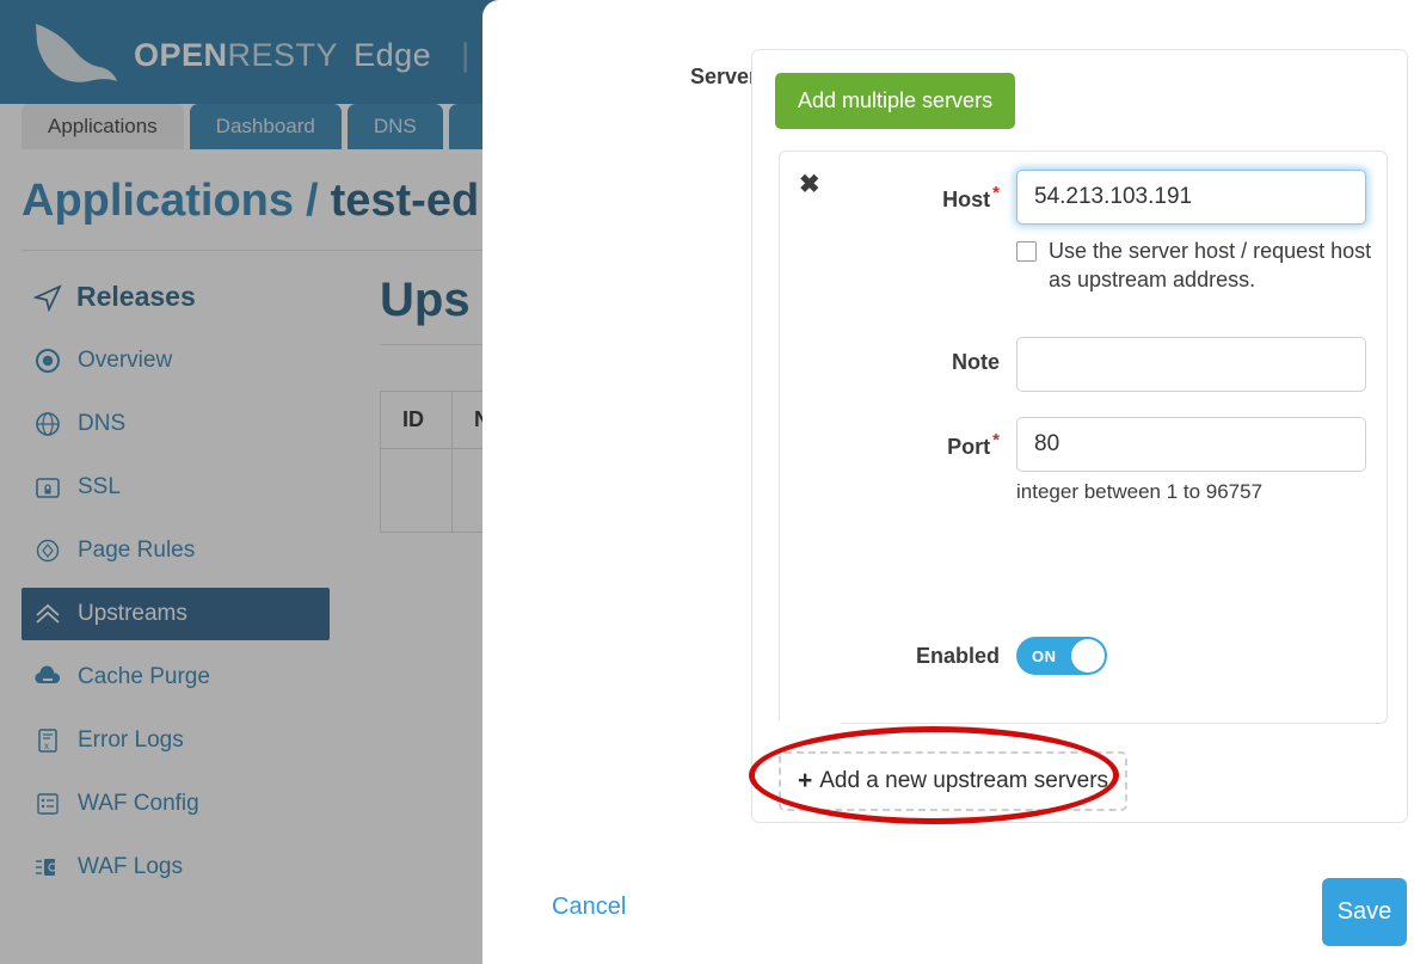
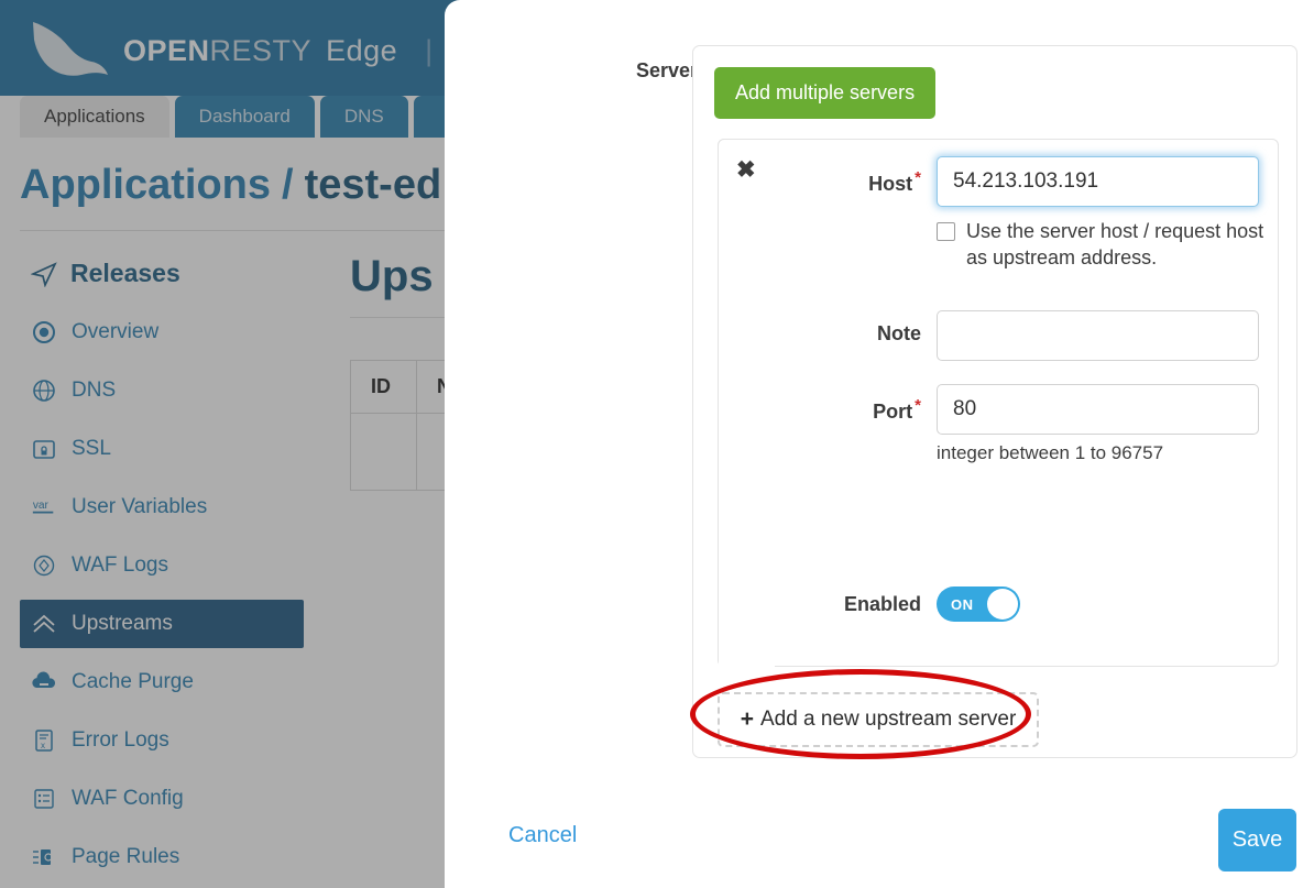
  OPENRESTY
  Edge
  |
  Applications
  Dashboard
  DNS
  Applications / test-ed
  Releases
  Overview
  DNS
  SSL
+ var
+ User Variables
- Page Rules
+ WAF Logs
  Upstreams
  Cache Purge
  x
  Error Logs
  WAF Config
- WAF Logs
+ Page Rules
  Ups
  Serve
  Add multiple servers
  ✖
  Host*
  54.213.103.191
  Use the server host / request host as upstream address.
  Note
  Port*
  80
  integer between 1 to 96757
  Enabled
  ON
  +
- Add a new upstream servers
+ Add a new upstream server
  Cancel
  Save
